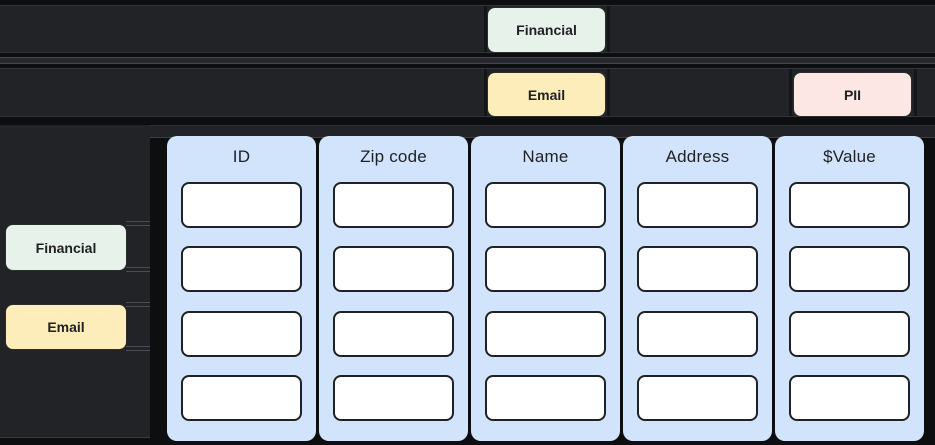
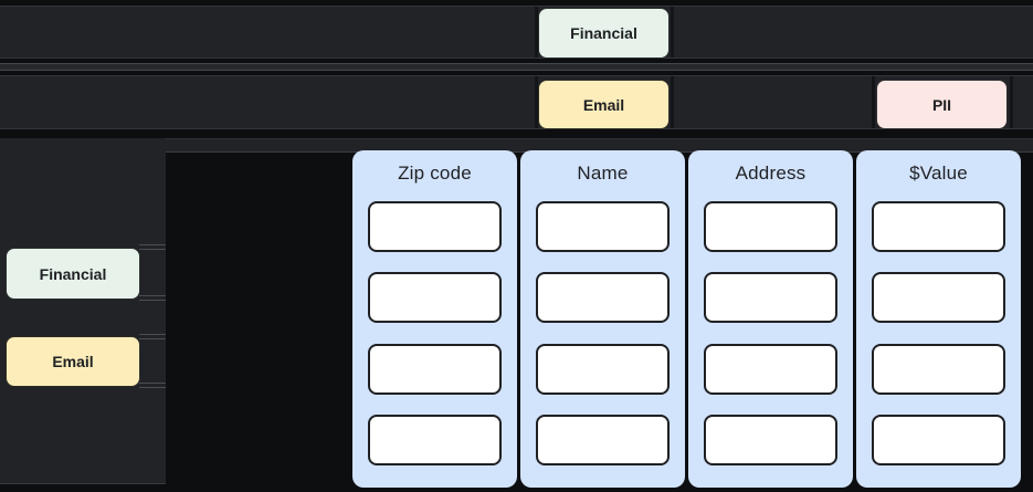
  Financial
  Email
  PII
  Financial
  Email
- ID
  Zip code
  Name
  Address
  $Value
